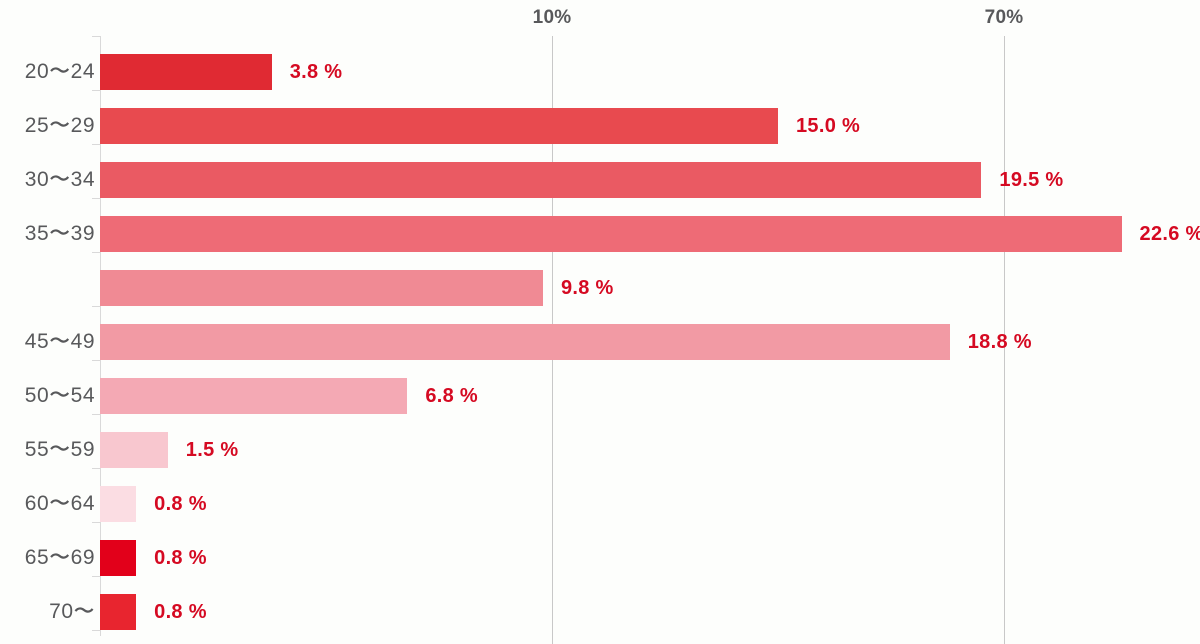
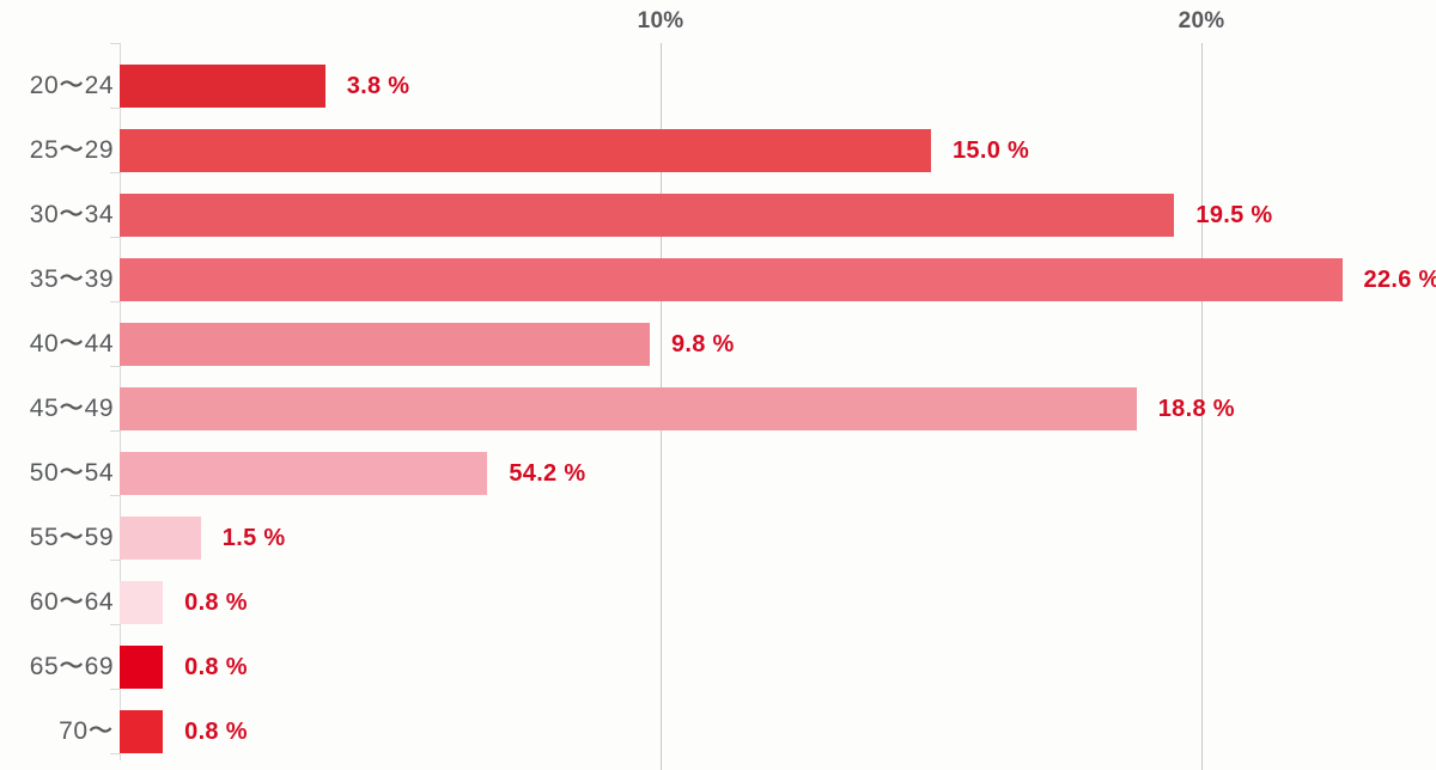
  10%
- 70%
+ 20%
  20〜24
  3.8 %
  25〜29
  15.0 %
  30〜34
  19.5 %
  35〜39
  22.6 %
+ 40〜44
  9.8 %
  45〜49
  18.8 %
  50〜54
- 6.8 %
+ 54.2 %
  55〜59
  1.5 %
  60〜64
  0.8 %
  65〜69
  0.8 %
  70〜
  0.8 %
